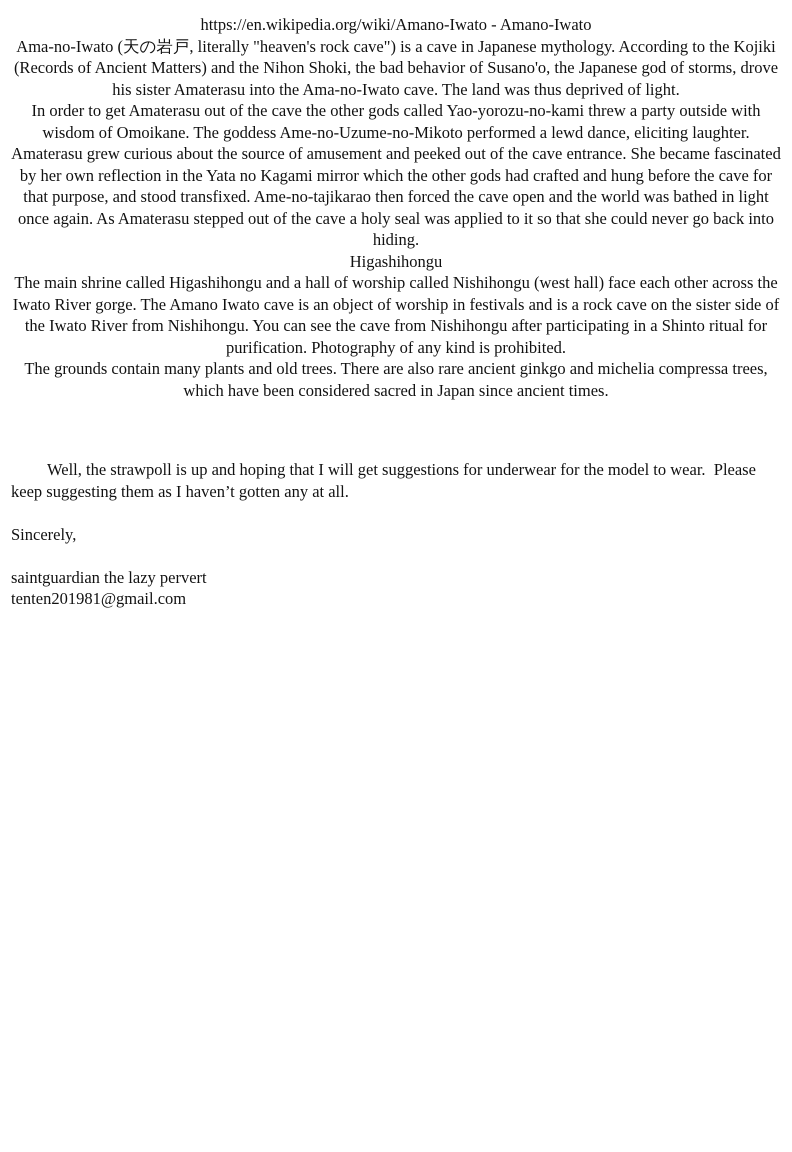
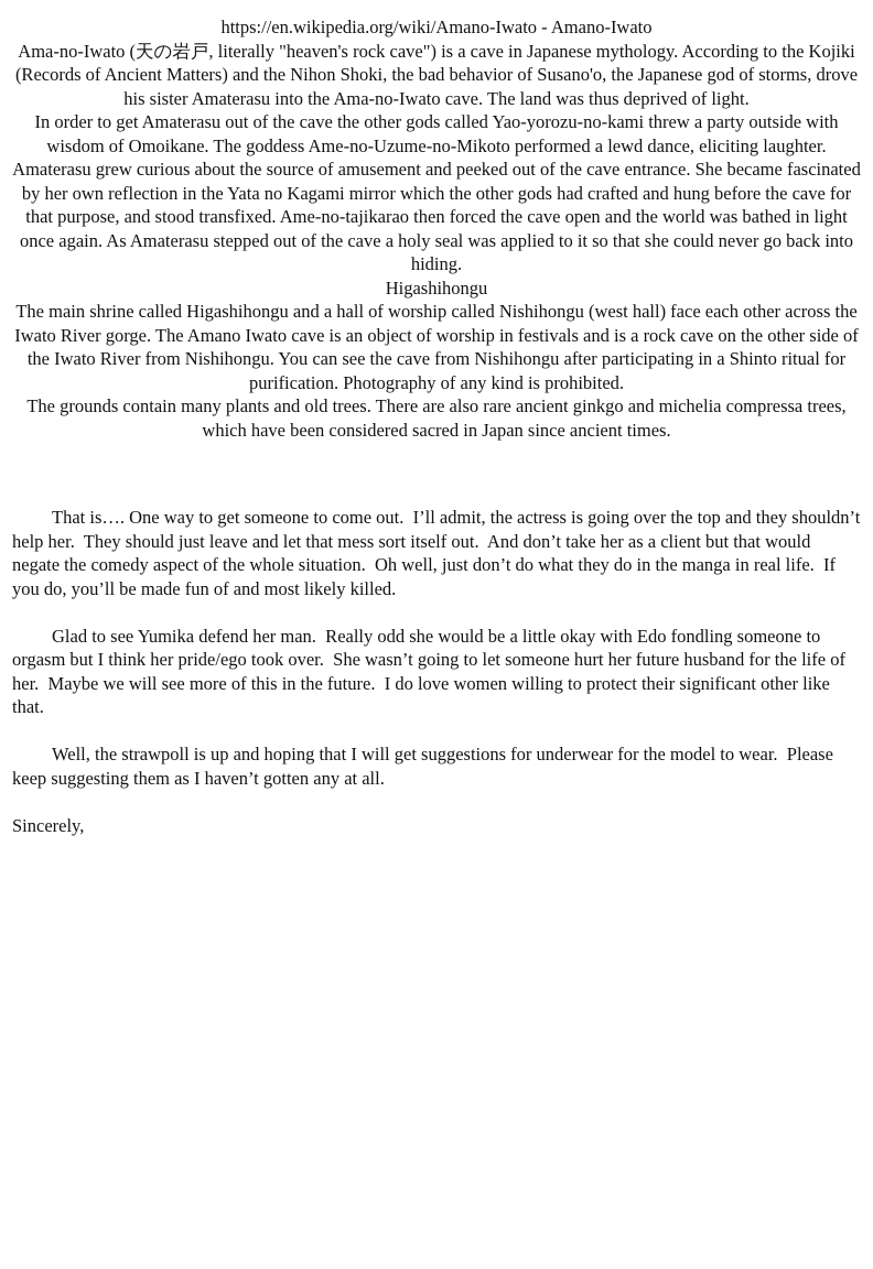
  https://en.wikipedia.org/wiki/Amano-Iwato - Amano-Iwato
  Ama-no-Iwato (天の岩戸, literally "heaven's rock cave") is a cave in Japanese mythology. According to the Kojiki (Records of Ancient Matters) and the Nihon Shoki, the bad behavior of Susano'o, the Japanese god of storms, drove his sister Amaterasu into the Ama-no-Iwato cave. The land was thus deprived of light.
  In order to get Amaterasu out of the cave the other gods called Yao-yorozu-no-kami threw a party outside with wisdom of Omoikane. The goddess Ame-no-Uzume-no-Mikoto performed a lewd dance, eliciting laughter. Amaterasu grew curious about the source of amusement and peeked out of the cave entrance. She became fascinated by her own reflection in the Yata no Kagami mirror which the other gods had crafted and hung before the cave for that purpose, and stood transfixed. Ame-no-tajikarao then forced the cave open and the world was bathed in light once again. As Amaterasu stepped out of the cave a holy seal was applied to it so that she could never go back into hiding.
  Higashihongu
- The main shrine called Higashihongu and a hall of worship called Nishihongu (west hall) face each other across the Iwato River gorge. The Amano Iwato cave is an object of worship in festivals and is a rock cave on the sister side of the Iwato River from Nishihongu. You can see the cave from Nishihongu after participating in a Shinto ritual for purification. Photography of any kind is prohibited.
+ The main shrine called Higashihongu and a hall of worship called Nishihongu (west hall) face each other across the Iwato River gorge. The Amano Iwato cave is an object of worship in festivals and is a rock cave on the other side of the Iwato River from Nishihongu. You can see the cave from Nishihongu after participating in a Shinto ritual for purification. Photography of any kind is prohibited.
  The grounds contain many plants and old trees. There are also rare ancient ginkgo and michelia compressa trees, which have been considered sacred in Japan since ancient times.
+ That is…. One way to get someone to come out. I’ll admit, the actress is going over the top and they shouldn’t help her. They should just leave and let that mess sort itself out. And don’t take her as a client but that would negate the comedy aspect of the whole situation. Oh well, just don’t do what they do in the manga in real life. If you do, you’ll be made fun of and most likely killed.
+ Glad to see Yumika defend her man. Really odd she would be a little okay with Edo fondling someone to orgasm but I think her pride/ego took over. She wasn’t going to let someone hurt her future husband for the life of her. Maybe we will see more of this in the future. I do love women willing to protect their significant other like that.
  Well, the strawpoll is up and hoping that I will get suggestions for underwear for the model to wear. Please keep suggesting them as I haven’t gotten any at all.
  Sincerely,
- saintguardian the lazy pervert
- tenten201981@gmail.com
